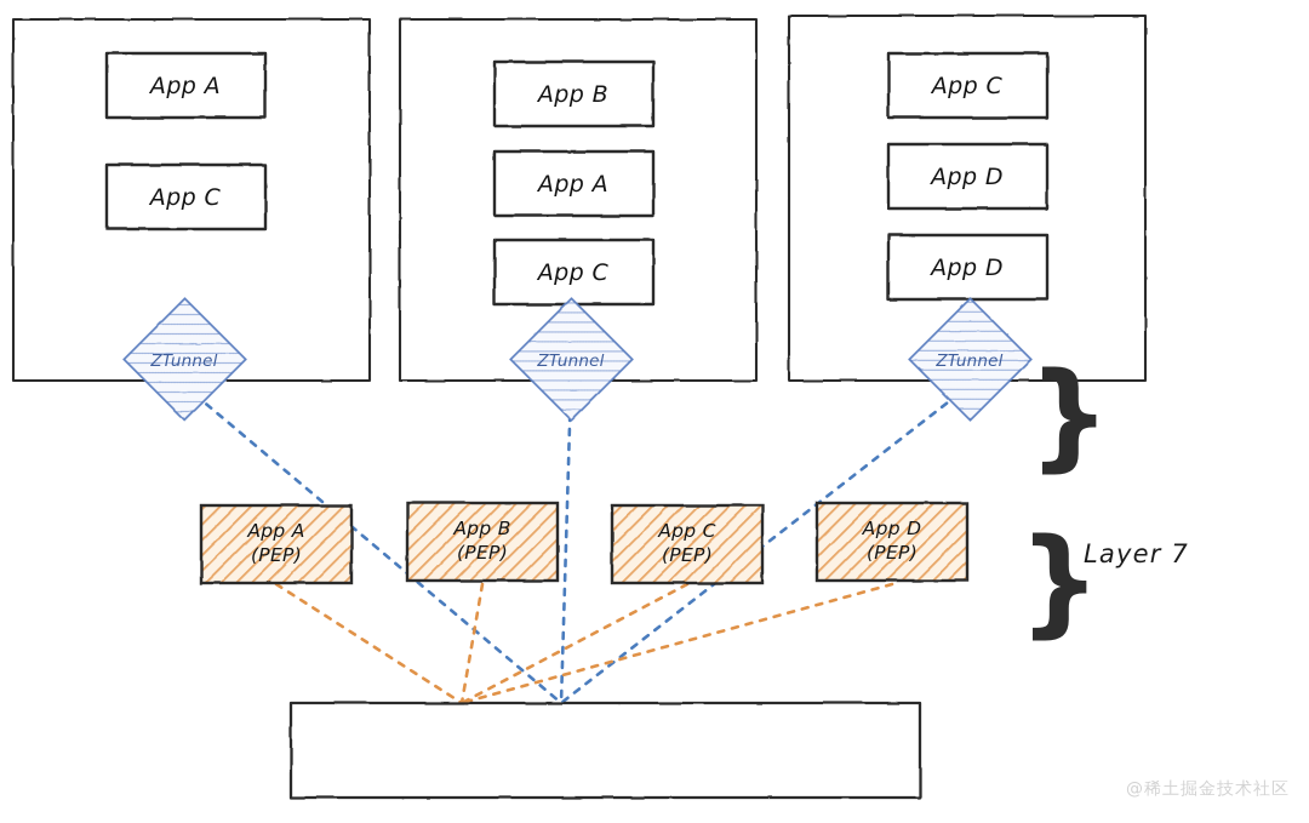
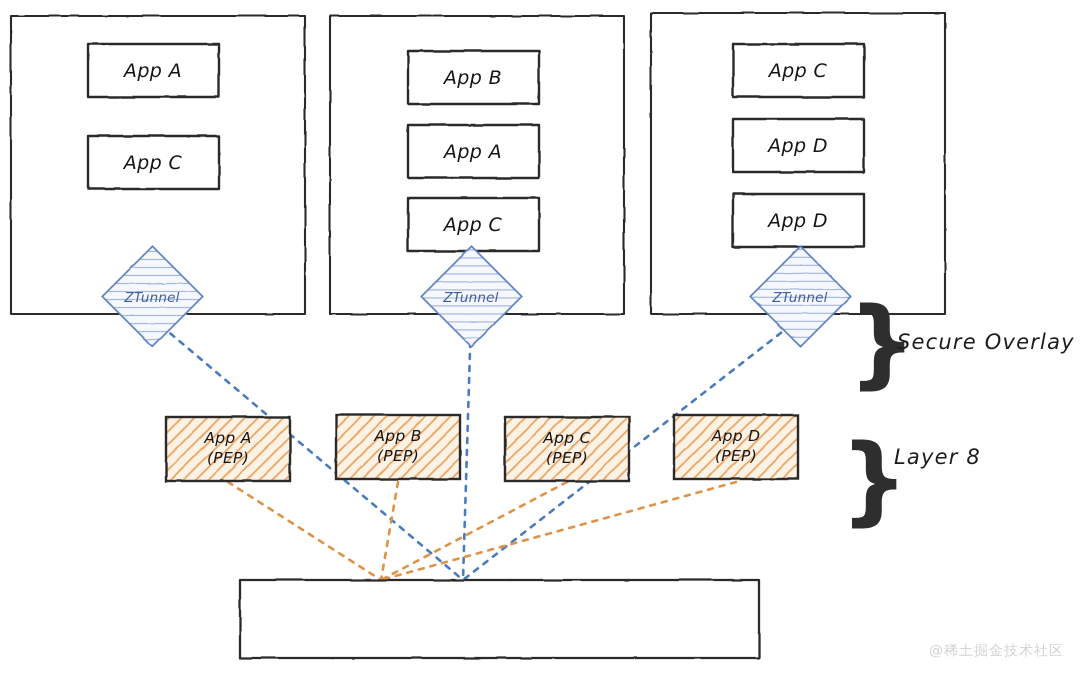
  App A
  App C
  App B
  App A
  App C
  App C
  App D
  App D
  ZTunnel
  ZTunnel
  ZTunnel
  App A
  (PEP)
  App B
  (PEP)
  App C
  (PEP)
  App D
  (PEP)
  }
+ Secure Overlay
  }
- Layer 7
+ Layer 8
  @稀土掘金技术社区
